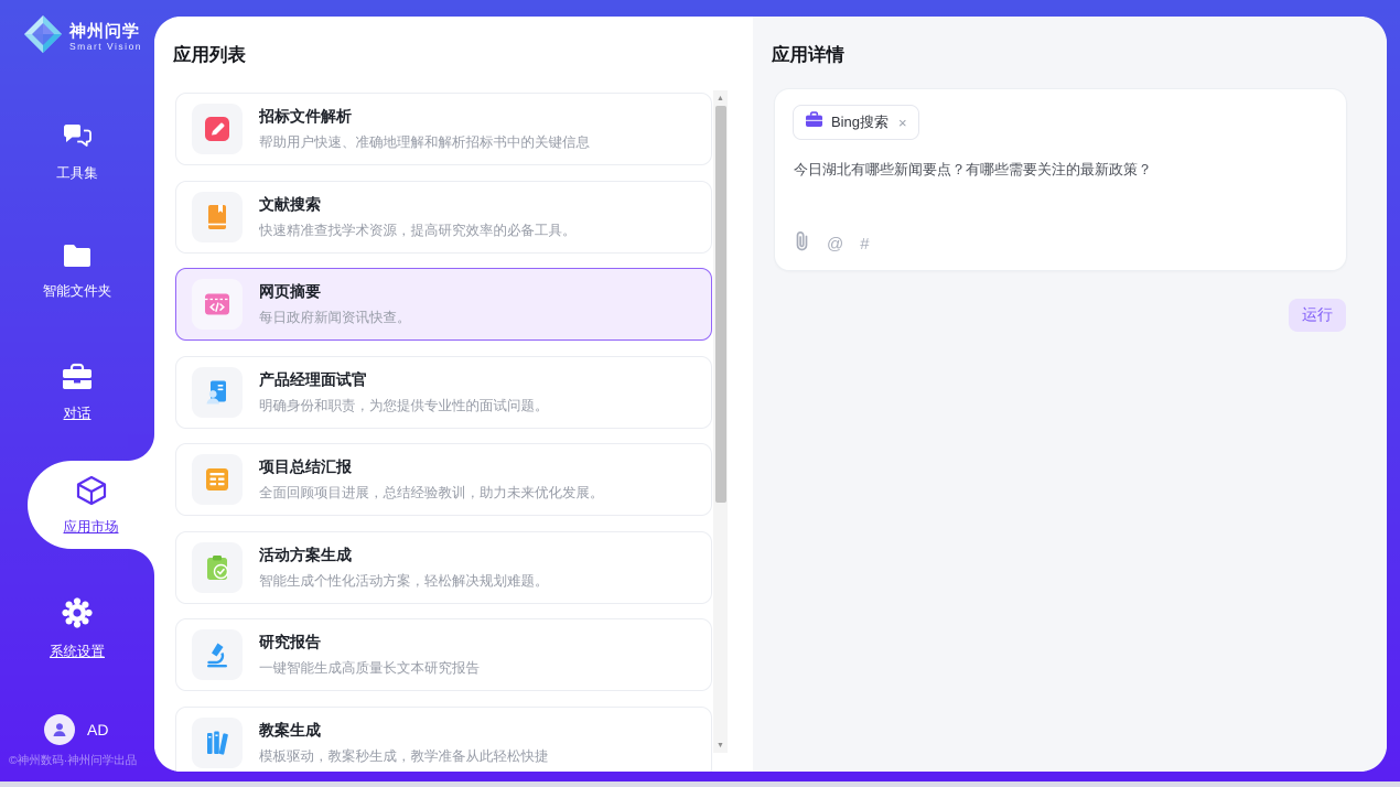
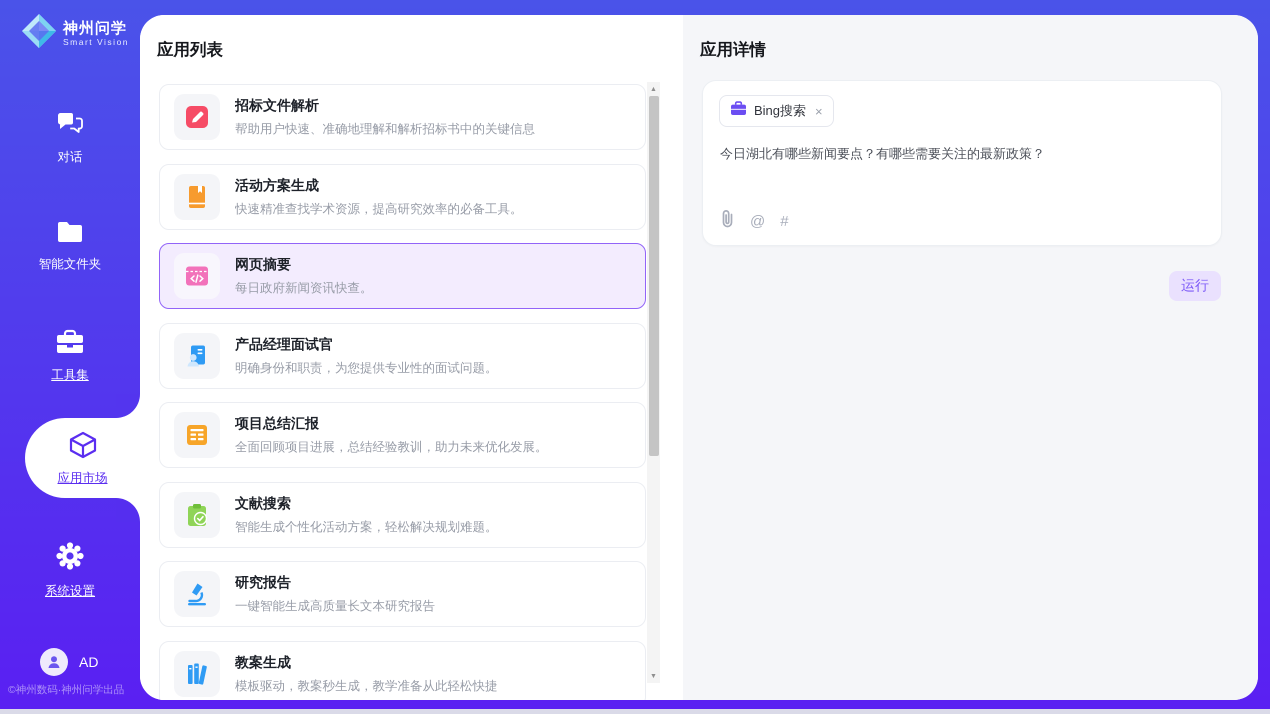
  神州问学
  Smart Vision
- 工具集
+ 对话
  智能文件夹
- 对话
+ 工具集
  应用市场
  系统设置
  AD
  ©神州数码·神州问学出品
  应用列表
  招标文件解析
  帮助用户快速、准确地理解和解析招标书中的关键信息
- 文献搜索
+ 活动方案生成
  快速精准查找学术资源，提高研究效率的必备工具。
  网页摘要
  每日政府新闻资讯快查。
  产品经理面试官
  明确身份和职责，为您提供专业性的面试问题。
  项目总结汇报
  全面回顾项目进展，总结经验教训，助力未来优化发展。
- 活动方案生成
+ 文献搜索
  智能生成个性化活动方案，轻松解决规划难题。
  研究报告
  一键智能生成高质量长文本研究报告
  教案生成
  模板驱动，教案秒生成，教学准备从此轻松快捷
  应用详情
  Bing搜索
  ×
  今日湖北有哪些新闻要点？有哪些需要关注的最新政策？
  @
  #
  运行
